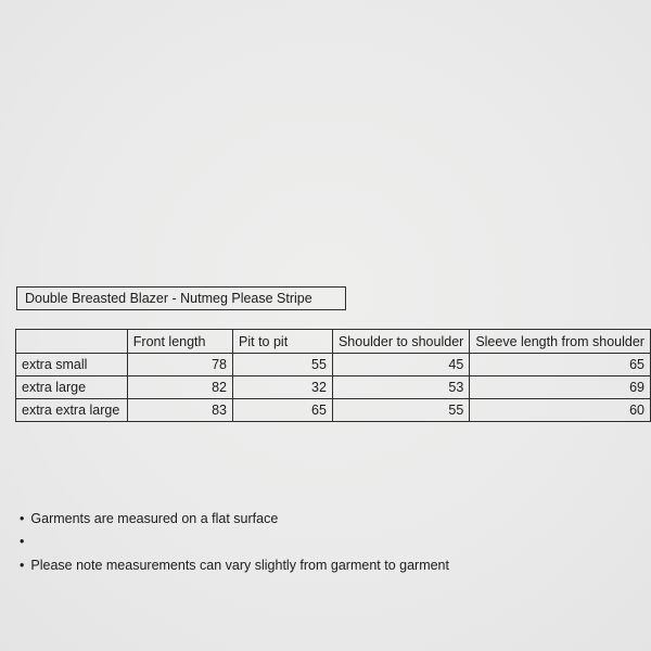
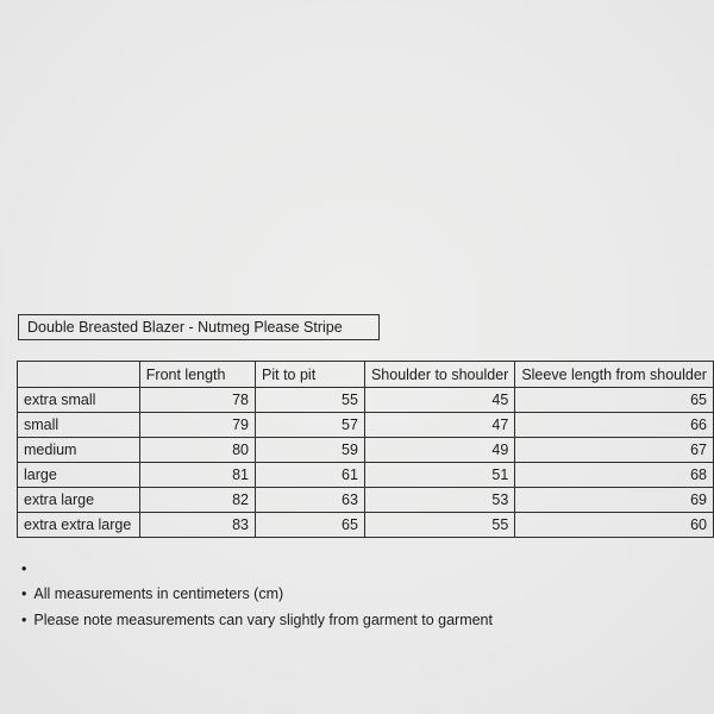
  Double Breasted Blazer - Nutmeg Please Stripe
  	Front length	Pit to pit	Shoulder to shoulder	Sleeve length from shoulder
  extra small	78	55	45	65
+ small	79	57	47	66
+ medium	80	59	49	67
+ large	81	61	51	68
- extra large	82	32	53	69
+ extra large	82	63	53	69
  extra extra large	83	65	55	60
  •
- Garments are measured on a flat surface
  •
+ All measurements in centimeters (cm)
  •
  Please note measurements can vary slightly from garment to garment
